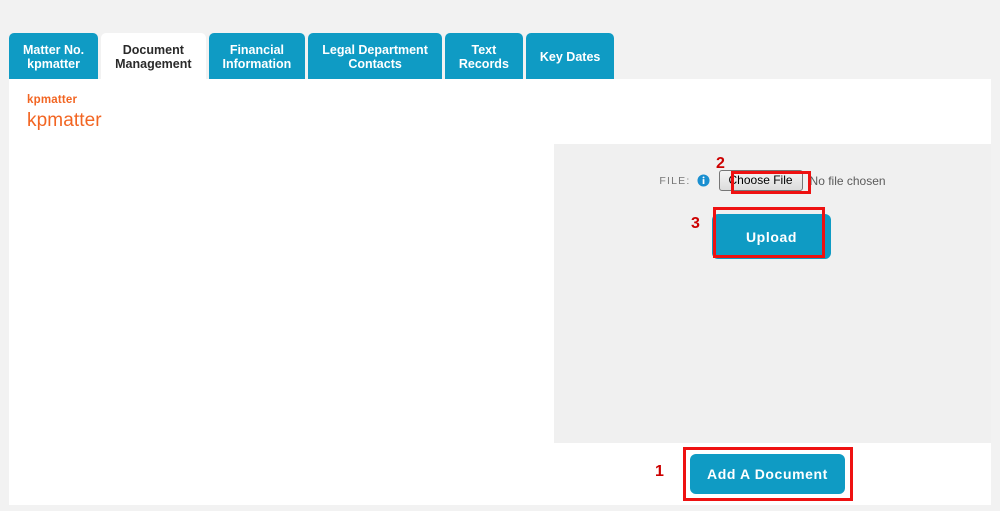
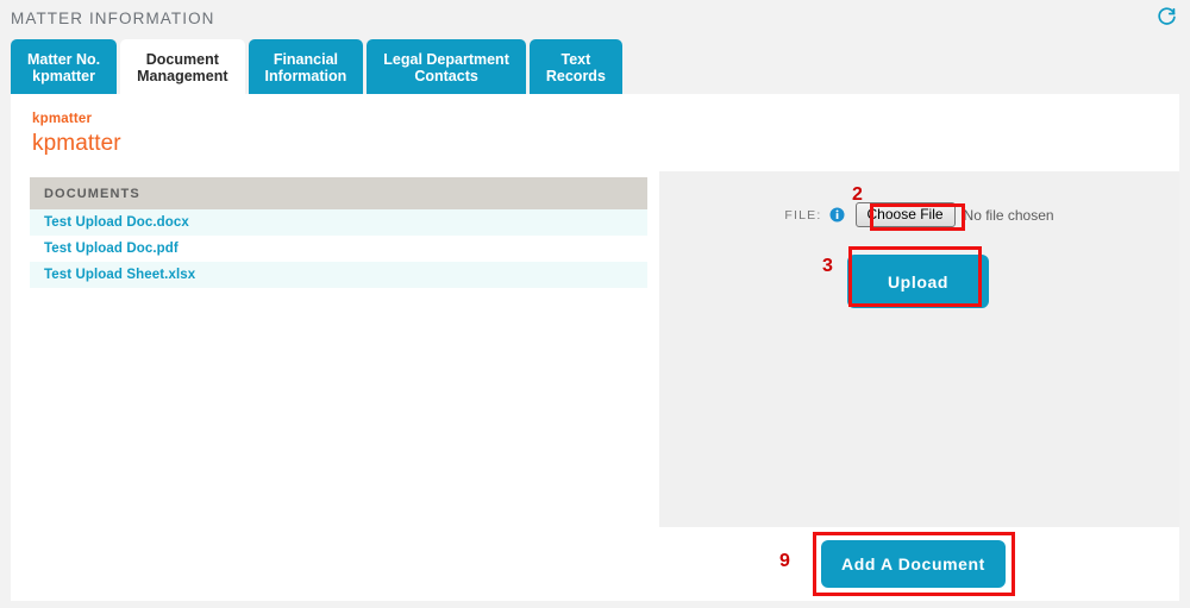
+ MATTER INFORMATION
  Matter No.
  kpmatter
  Document
  Management
  Financial
  Information
  Legal Department
  Contacts
  Text
  Records
- Key Dates
  kpmatter
  kpmatter
+ DOCUMENTS
+ Test Upload Doc.docx
+ Test Upload Doc.pdf
+ Test Upload Sheet.xlsx
  FILE:
  Choose File
  No file chosen
  Upload
  Add A Document
- 1
+ 9
  2
  3
